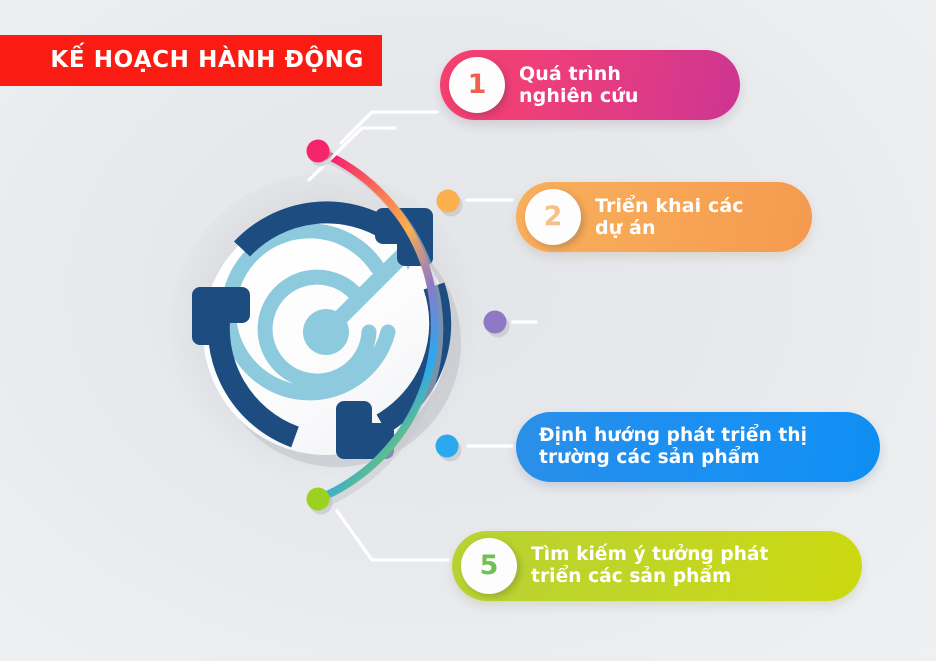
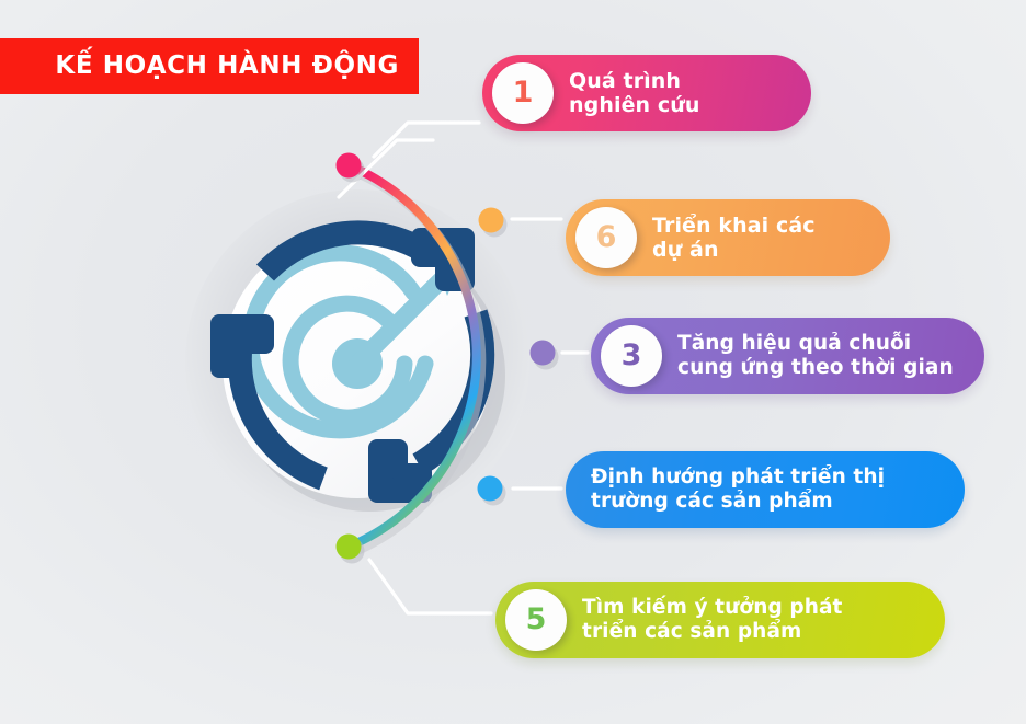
  KẾ HOẠCH HÀNH ĐỘNG
  1
  Quá trình
  nghiên cứu
- 2
+ 6
  Triển khai các
  dự án
+ 3
+ Tăng hiệu quả chuỗi
+ cung ứng theo thời gian
  Định hướng phát triển thị
  trường các sản phẩm
  5
  Tìm kiếm ý tưởng phát
  triển các sản phẩm
